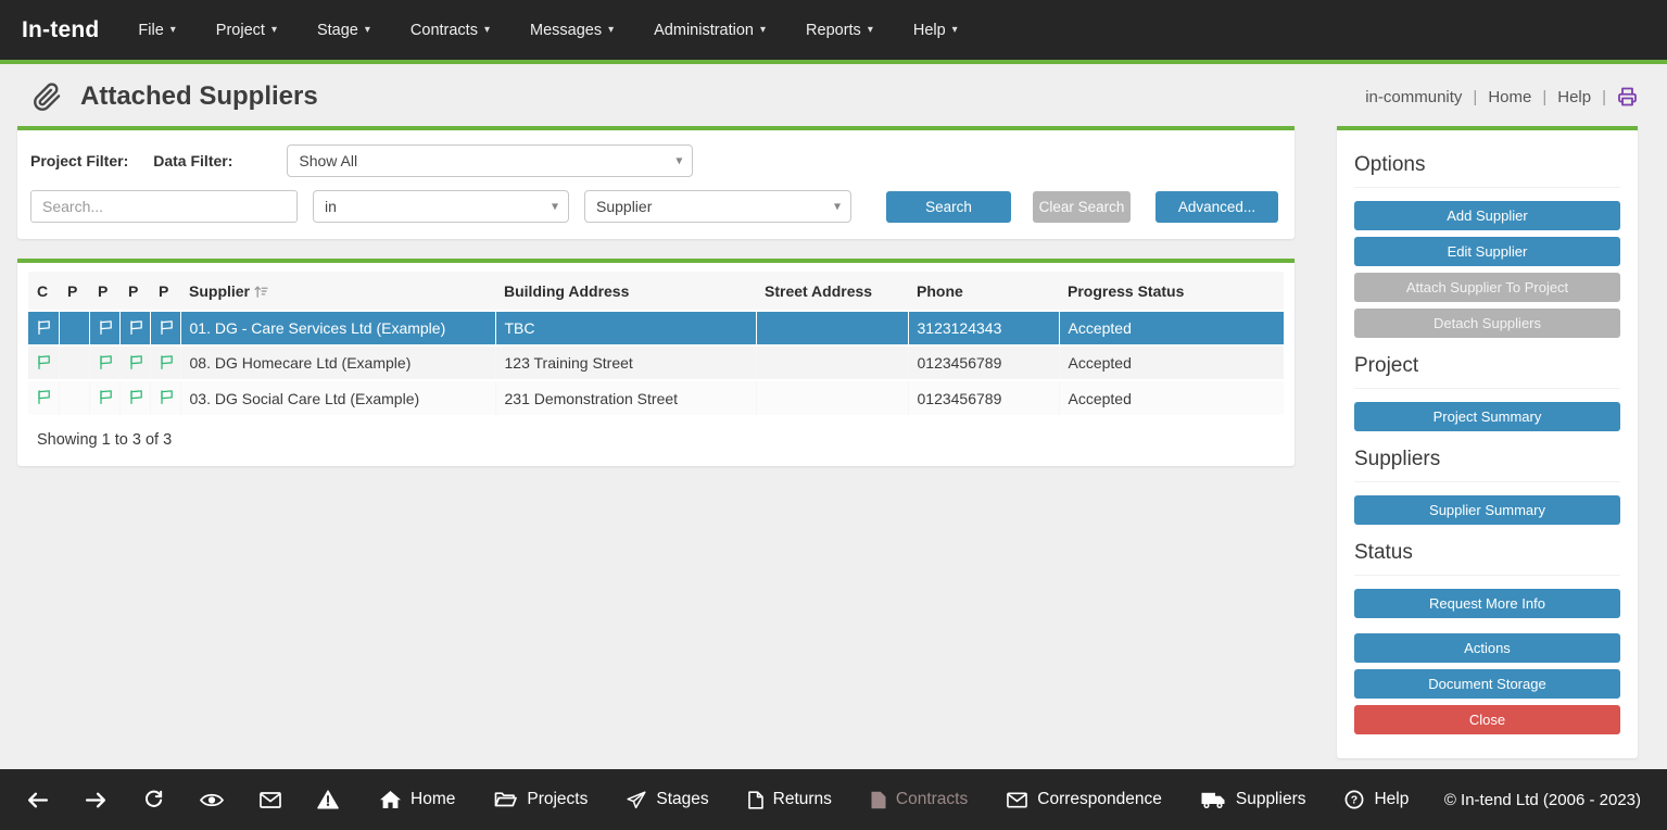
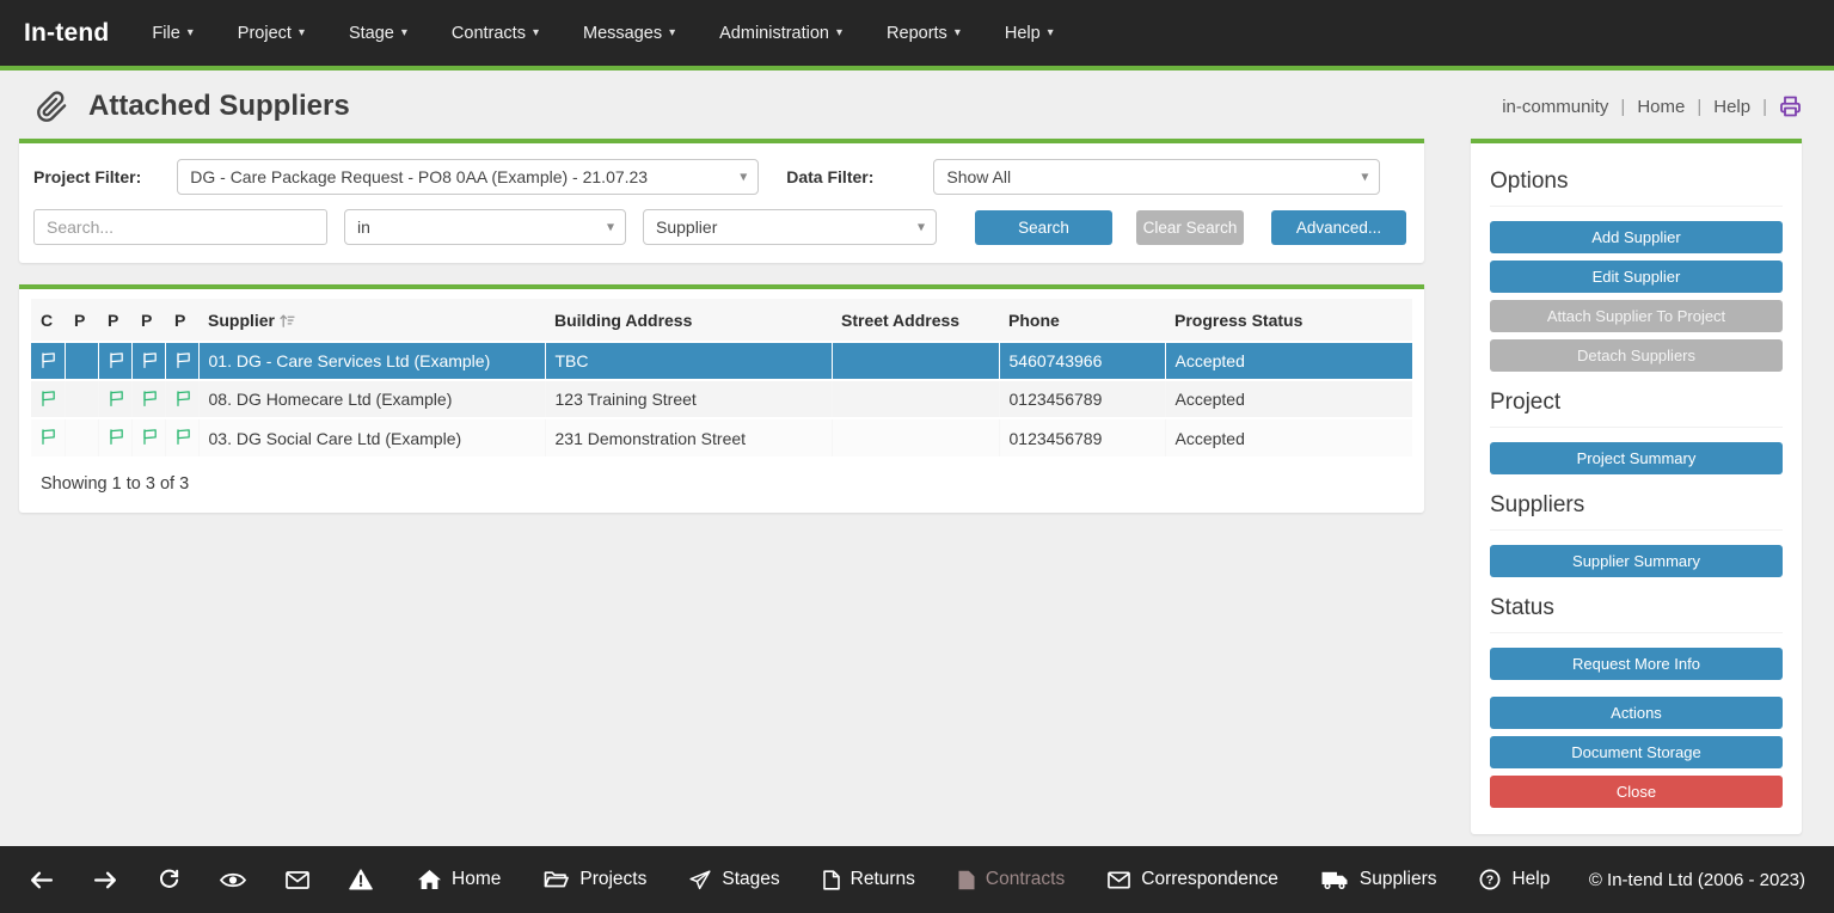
  In-tend
  File
  ▾
  Project
  ▾
  Stage
  ▾
  Contracts
  ▾
  Messages
  ▾
  Administration
  ▾
  Reports
  ▾
  Help
  ▾
  Attached Suppliers
  in-community
  Home
  Help
  Project Filter:
+ DG - Care Package Request - PO8 0AA (Example) - 21.07.23
  Data Filter:
  Show All
  Search...
  in
  Supplier
  Search
  Clear Search
  Advanced...
  C	P	P	P	P	Supplier	Building Address	Street Address	Phone	Progress Status
- 					01. DG - Care Services Ltd (Example)	TBC		3123124343	Accepted
+ 					01. DG - Care Services Ltd (Example)	TBC		5460743966	Accepted
  					08. DG Homecare Ltd (Example)	123 Training Street		0123456789	Accepted
  					03. DG Social Care Ltd (Example)	231 Demonstration Street		0123456789	Accepted
  Showing 1 to 3 of 3
  Options
  Add Supplier
  Edit Supplier
  Attach Supplier To Project
  Detach Suppliers
  Project
  Project Summary
  Suppliers
  Supplier Summary
  Status
  Request More Info
  Actions
  Document Storage
  Close
  Home
  Projects
  Stages
  Returns
  Contracts
  Correspondence
  Suppliers
  ?
  Help
  © In-tend Ltd (2006 - 2023)
